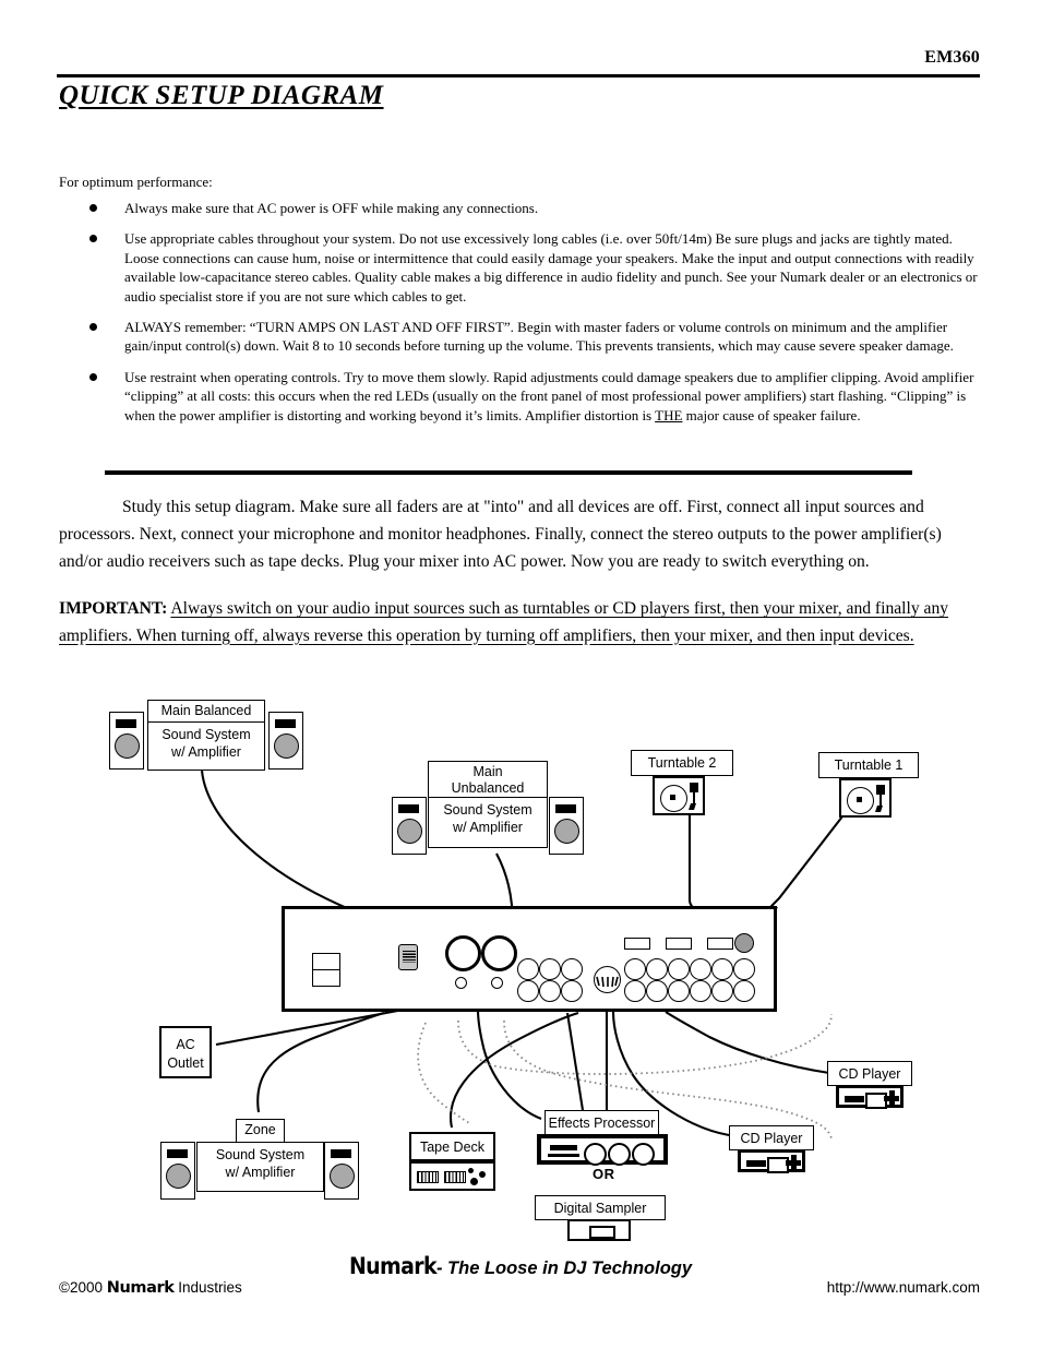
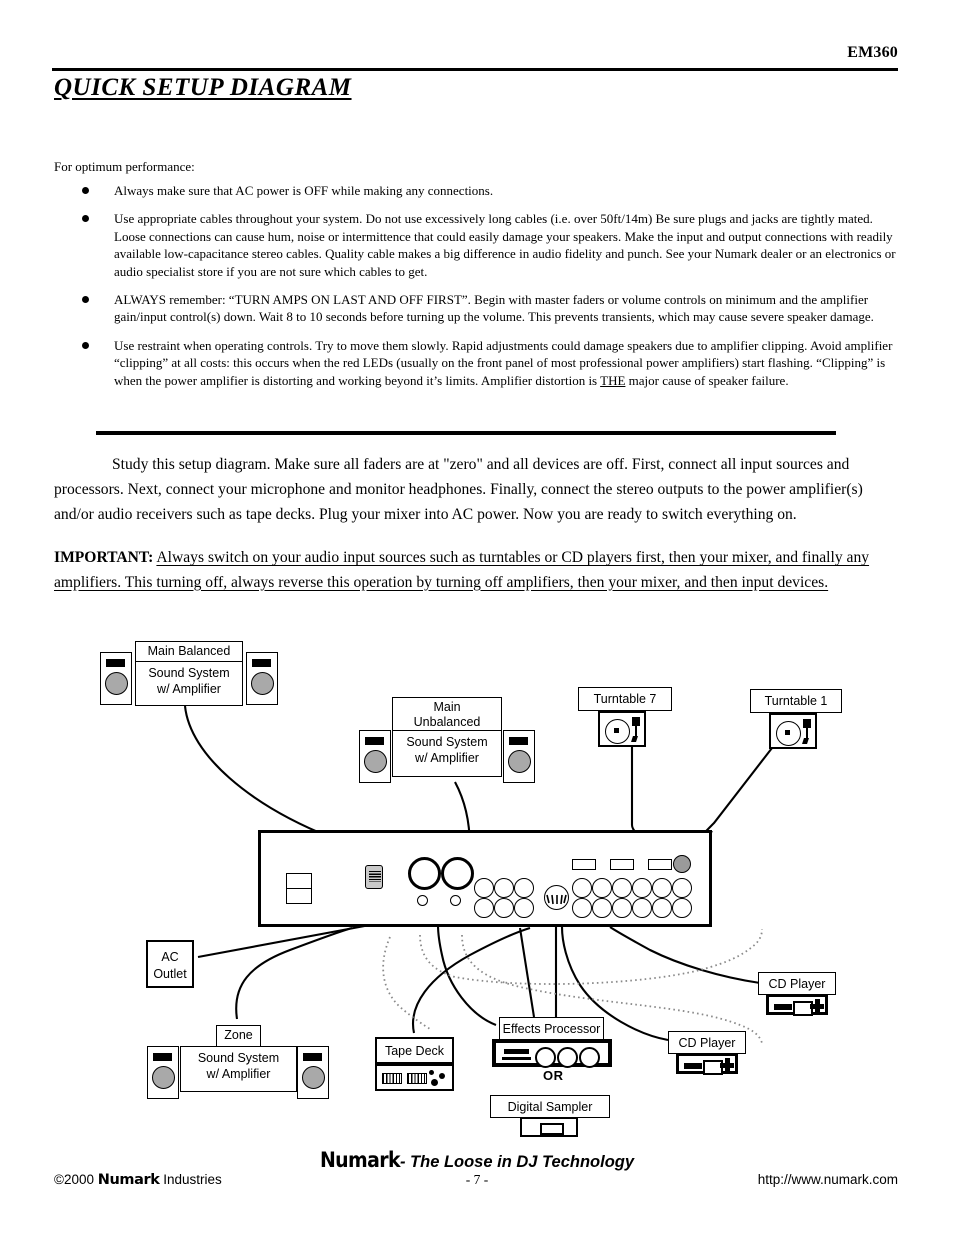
  EM360
  QUICK SETUP DIAGRAM
  For optimum performance:
  Always make sure that AC power is OFF while making any connections.
  Use appropriate cables throughout your system. Do not use excessively long cables (i.e. over 50ft/14m) Be sure plugs and jacks are tightly mated. Loose connections can cause hum, noise or intermittence that could easily damage your speakers. Make the input and output connections with readily available low-capacitance stereo cables. Quality cable makes a big difference in audio fidelity and punch. See your Numark dealer or an electronics or audio specialist store if you are not sure which cables to get.
  ALWAYS remember: “TURN AMPS ON LAST AND OFF FIRST”. Begin with master faders or volume controls on minimum and the amplifier gain/input control(s) down. Wait 8 to 10 seconds before turning up the volume. This prevents transients, which may cause severe speaker damage.
  Use restraint when operating controls. Try to move them slowly. Rapid adjustments could damage speakers due to amplifier clipping. Avoid amplifier “clipping” at all costs: this occurs when the red LEDs (usually on the front panel of most professional power amplifiers) start flashing. “Clipping” is when the power amplifier is distorting and working beyond it’s limits. Amplifier distortion is THE major cause of speaker failure.
- Study this setup diagram. Make sure all faders are at "into" and all devices are off. First, connect all input sources and processors. Next, connect your microphone and monitor headphones. Finally, connect the stereo outputs to the power amplifier(s) and/or audio receivers such as tape decks. Plug your mixer into AC power. Now you are ready to switch everything on.
+ Study this setup diagram. Make sure all faders are at "zero" and all devices are off. First, connect all input sources and processors. Next, connect your microphone and monitor headphones. Finally, connect the stereo outputs to the power amplifier(s) and/or audio receivers such as tape decks. Plug your mixer into AC power. Now you are ready to switch everything on.
- IMPORTANT: Always switch on your audio input sources such as turntables or CD players first, then your mixer, and finally any amplifiers. When turning off, always reverse this operation by turning off amplifiers, then your mixer, and then input devices.
+ IMPORTANT: Always switch on your audio input sources such as turntables or CD players first, then your mixer, and finally any amplifiers. This turning off, always reverse this operation by turning off amplifiers, then your mixer, and then input devices.
  Main Balanced
  Sound System
  w/ Amplifier
  Main
  Unbalanced
  Sound System
  w/ Amplifier
- Turntable 2
+ Turntable 7
  Turntable 1
  AC
  Outlet
  Zone
  Sound System
  w/ Amplifier
  Tape Deck
  Effects Processor
  OR
  Digital Sampler
  CD Player
  CD Player
  Numark- The Loose in DJ Technology
  ©2000 Numark Industries
+ - 7 -
  http://www.numark.com
